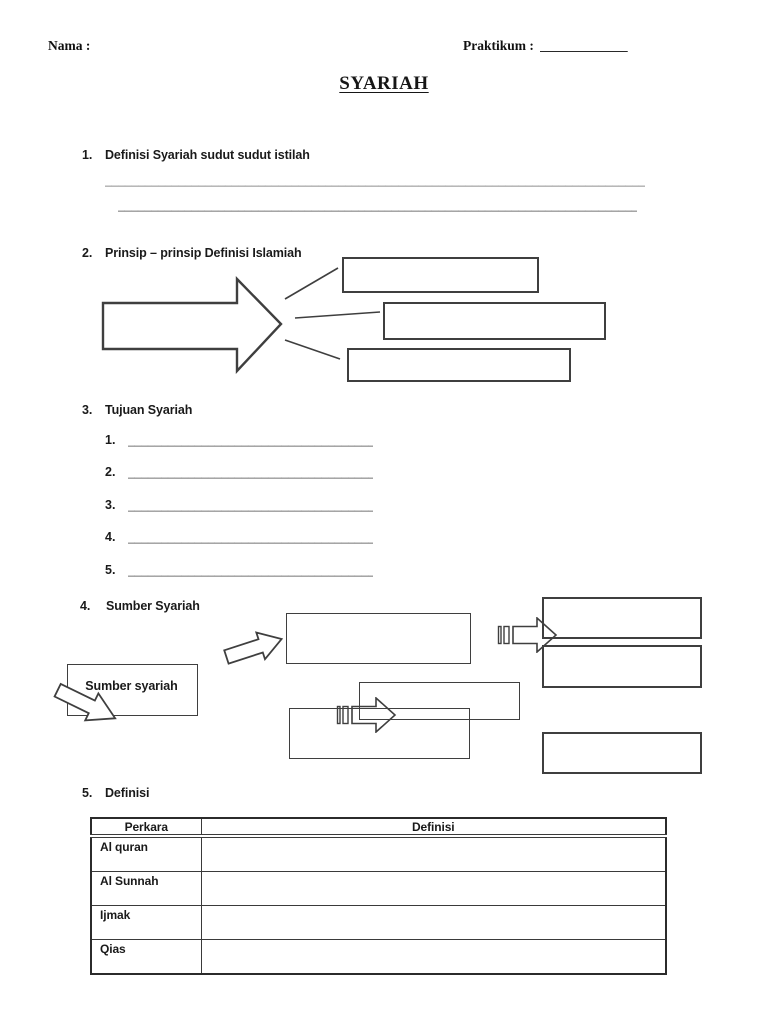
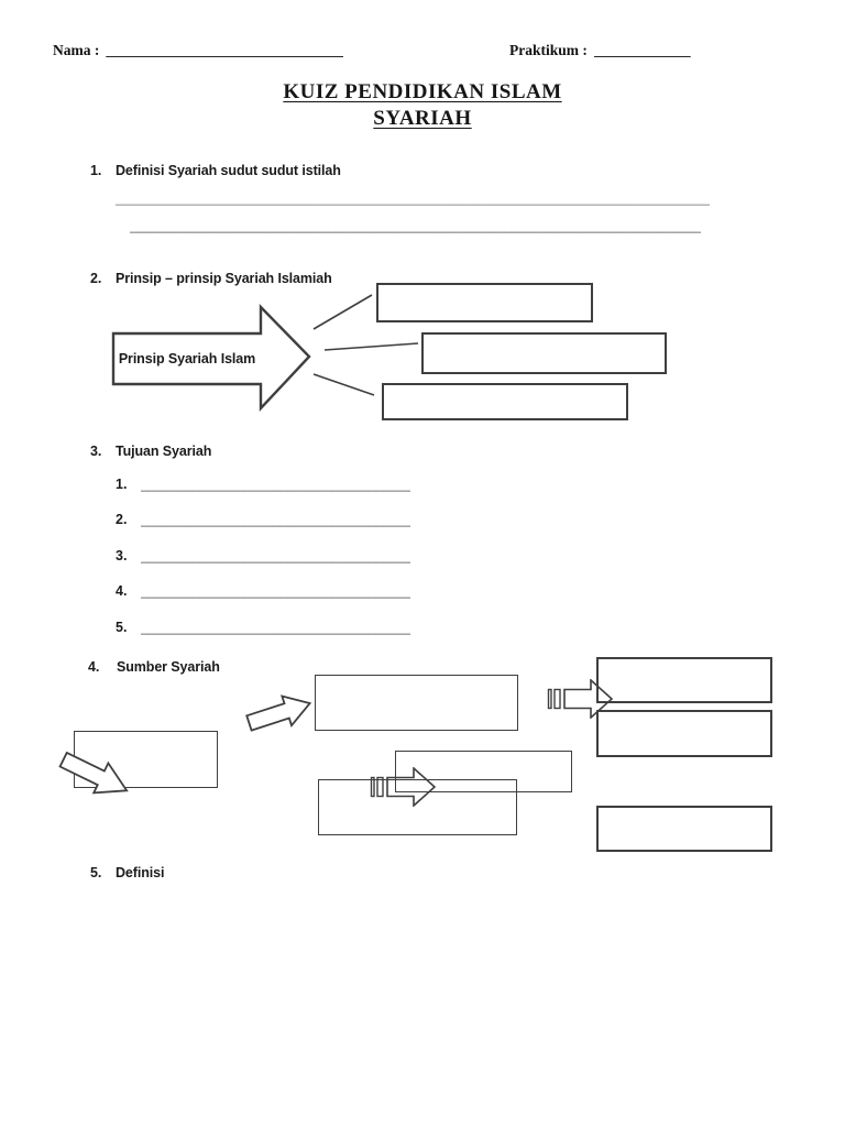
  Nama :
+ ________________________________
  Praktikum :
  _____________
+ KUIZ PENDIDIKAN ISLAM
  SYARIAH
  1.
  Definisi Syariah sudut sudut istilah
  _________________________________________________________________________________
  ______________________________________________________________________________
  2.
- Prinsip – prinsip Definisi Islamiah
+ Prinsip – prinsip Syariah Islamiah
+ Prinsip Syariah Islam
  3.
  Tujuan Syariah
  1.
  _____________________________________
  2.
  _____________________________________
  3.
  _____________________________________
  4.
  _____________________________________
  5.
  _____________________________________
  4.
  Sumber Syariah
- Sumber syariah
  5.
  Definisi
- Perkara	Definisi
- Al quran
- Al Sunnah
- Ijmak
- Qias
